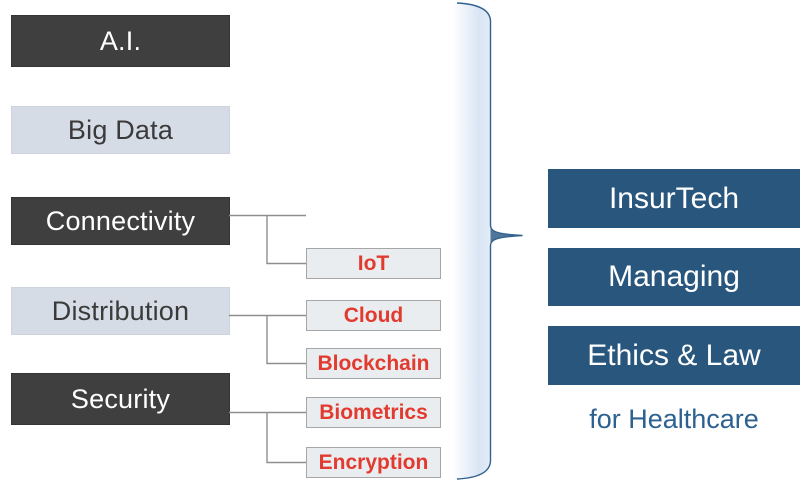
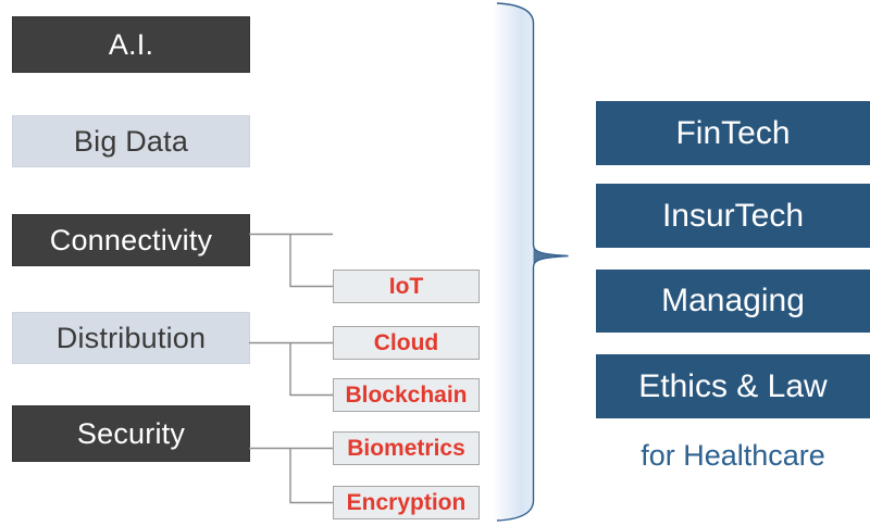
  A.I.
  Big Data
  Connectivity
  Distribution
  Security
  IoT
  Cloud
  Blockchain
  Biometrics
  Encryption
+ FinTech
  InsurTech
  Managing
  Ethics & Law
  for Healthcare
